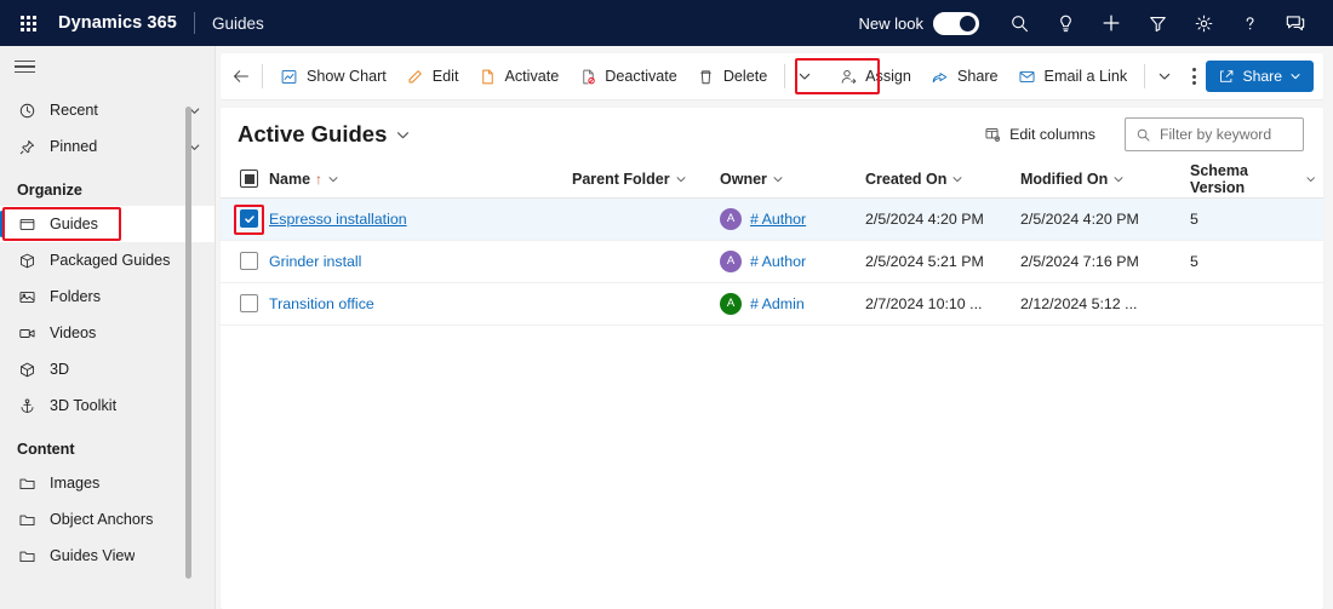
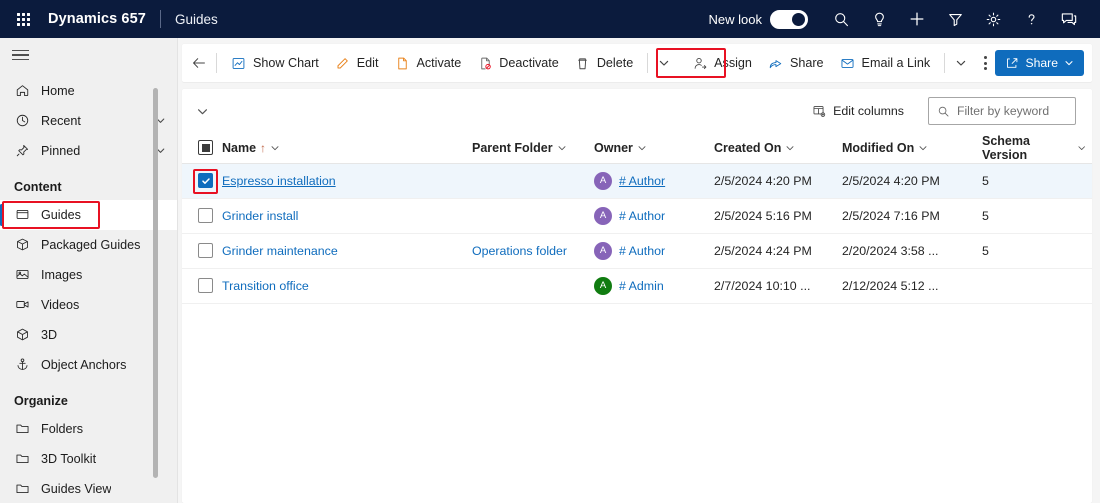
- Dynamics 365
+ Dynamics 657
  Guides
  New look
+ Home
  Recent
  Pinned
- Organize
+ Content
  Guides
  Packaged Guides
- Folders
+ Images
  Videos
  3D
- 3D Toolkit
+ Object Anchors
- Content
+ Organize
- Images
+ Folders
- Object Anchors
+ 3D Toolkit
  Guides View
  Show Chart
  Edit
  Activate
  Deactivate
  Delete
  Assign
  Share
  Email a Link
  Share
- Active Guides
  Edit columns
  Filter by keyword
  	Name ↑	Parent Folder	Owner	Created On	Modified On	Schema Version
  	Espresso installation		A # Author	2/5/2024 4:20 PM	2/5/2024 4:20 PM	5
- 	Grinder install		A # Author	2/5/2024 5:21 PM	2/5/2024 7:16 PM	5
+ 	Grinder install		A # Author	2/5/2024 5:16 PM	2/5/2024 7:16 PM	5
+ 	Grinder maintenance	Operations folder	A # Author	2/5/2024 4:24 PM	2/20/2024 3:58 ...	5
  	Transition office		A # Admin	2/7/2024 10:10 ...	2/12/2024 5:12 ...
